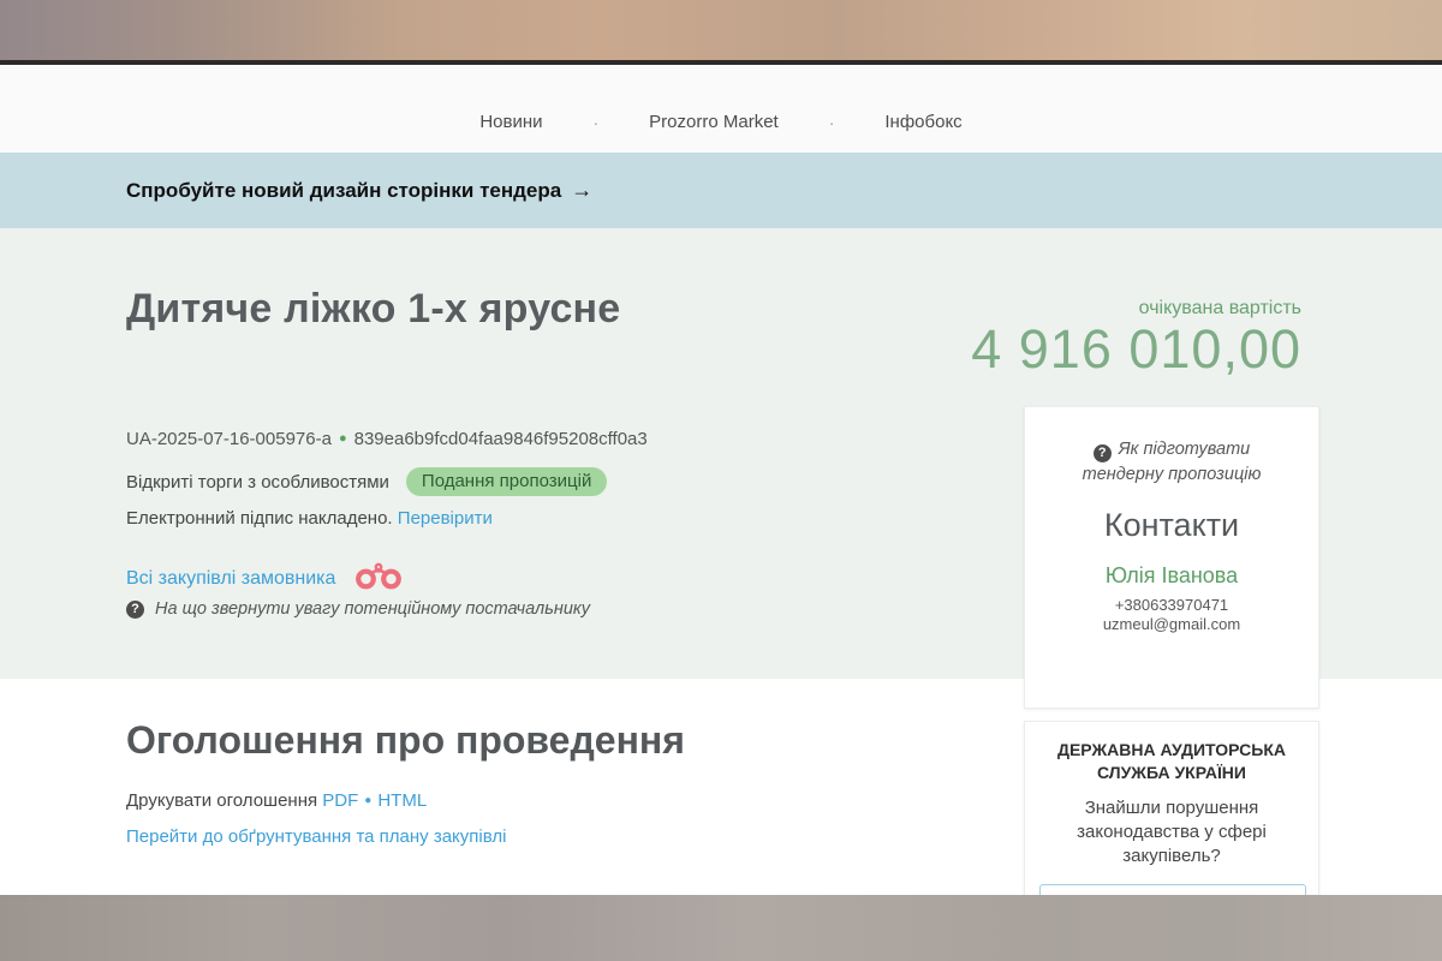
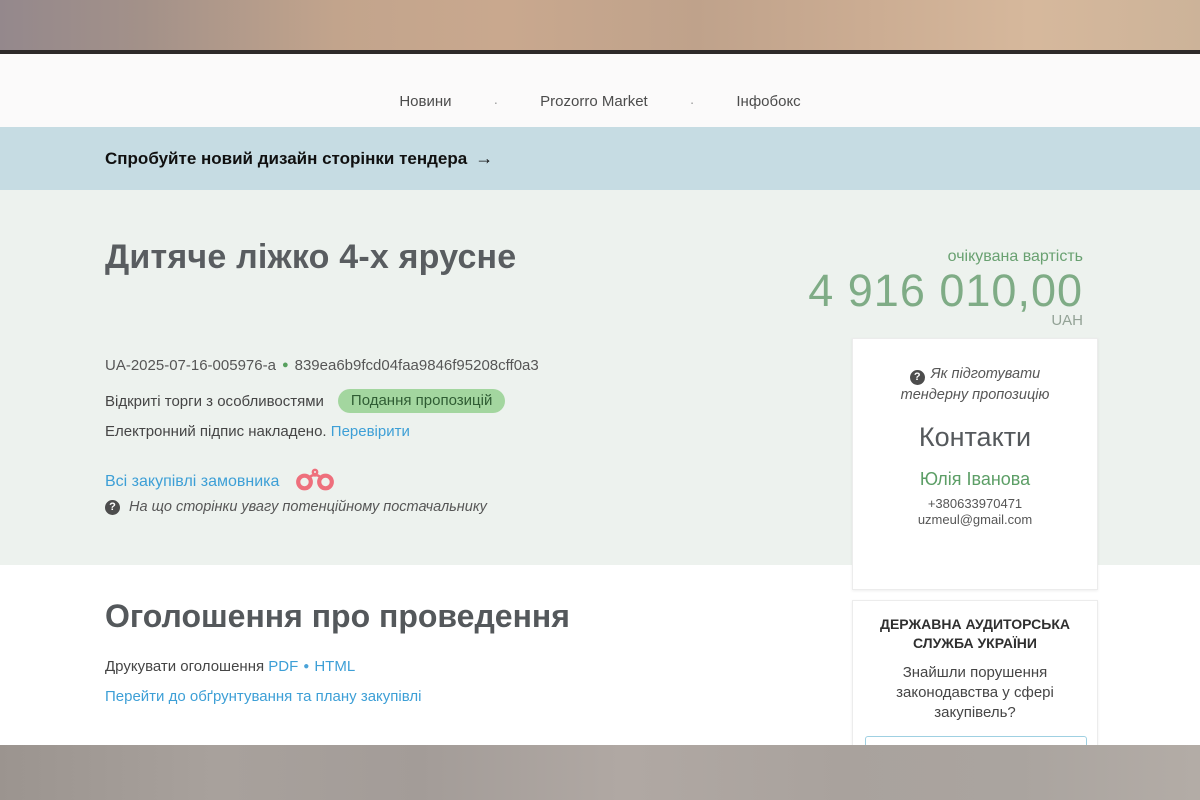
  Новини
  ·
  Prozorro Market
  ·
  Інфобокс
  Спробуйте новий дизайн сторінки тендера →
- Дитяче ліжко 1-х ярусне
+ Дитяче ліжко 4-х ярусне
  очікувана вартість
  4 916 010,00
+ UAH
  UA-2025-07-16-005976-a ● 839ea6b9fcd04faa9846f95208cff0a3
  Відкриті торги з особливостями
  Подання пропозицій
  Електронний підпис накладено. Перевірити
  Всі закупівлі замовника
  ?
- На що звернути увагу потенційному постачальнику
+ На що сторінки увагу потенційному постачальнику
  Оголошення про проведення
  Друкувати оголошення PDF ● HTML
  Перейти до обґрунтування та плану закупівлі
  ? Як підготувати тендерну пропозицію
  Контакти
  Юлія Іванова
  +380633970471
  uzmeul@gmail.com
  ДЕРЖАВНА АУДИТОРСЬКА СЛУЖБА УКРАЇНИ
  Знайшли порушення законодавства у сфері закупівель?
